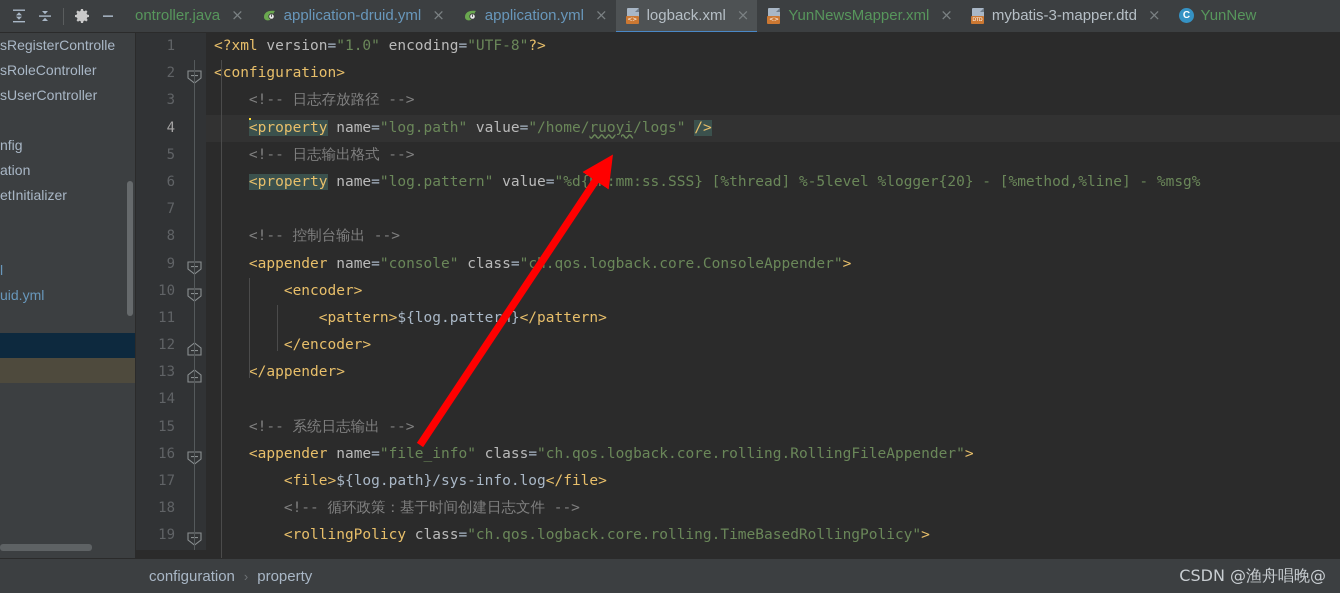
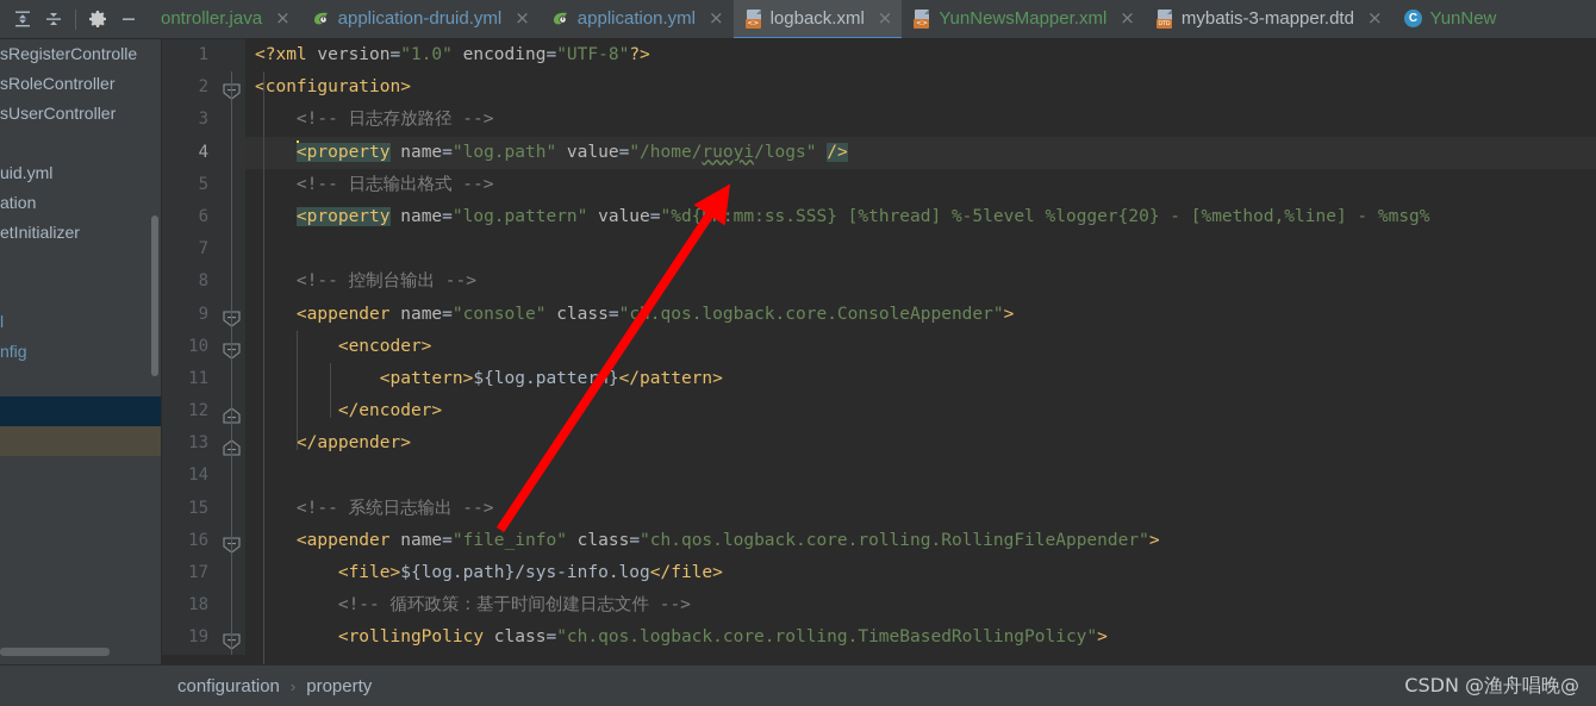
  ontroller.java
  ×
  application-druid.yml
  ×
  application.yml
  ×
  logback.xml
  ×
  YunNewsMapper.xml
  ×
  mybatis-3-mapper.dtd
  ×
  C
  YunNew
  sRegisterControlle
  sRoleController
  sUserController
- nfig
+ uid.yml
  ation
  etInitializer
  l
- uid.yml
+ nfig
  1
  <?xml version="1.0" encoding="UTF-8"?>
  2
  <configuration>
  3
  <!-- 日志存放路径 -->
  4
  <property name="log.path" value="/home/ruoyi/logs" />
  5
  <!-- 日志输出格式 -->
  6
  <property name="log.pattern" value="%d{H:mm:ss.SSS} [%thread] %-5level %logger{20} - [%method,%line] - %msg%
  7
  8
  <!-- 控制台输出 -->
  9
  <appender name="console" class="c.qos.logback.core.ConsoleAppender">
  10
  <encoder>
  11
  <pattern>${log.patter}</pattern>
  12
  </encoder>
  13
  </appender>
  14
  15
  <!-- 系统日志输出 -->
  16
  <appender name="file_info" class="ch.qos.logback.core.rolling.RollingFileAppender">
  17
  <file>${log.path}/sys-info.log</file>
  18
  <!-- 循环政策：基于时间创建日志文件 -->
  19
  <rollingPolicy class="ch.qos.logback.core.rolling.TimeBasedRollingPolicy">
  configuration
  ›
  property
  CSDN @渔舟唱晚@
